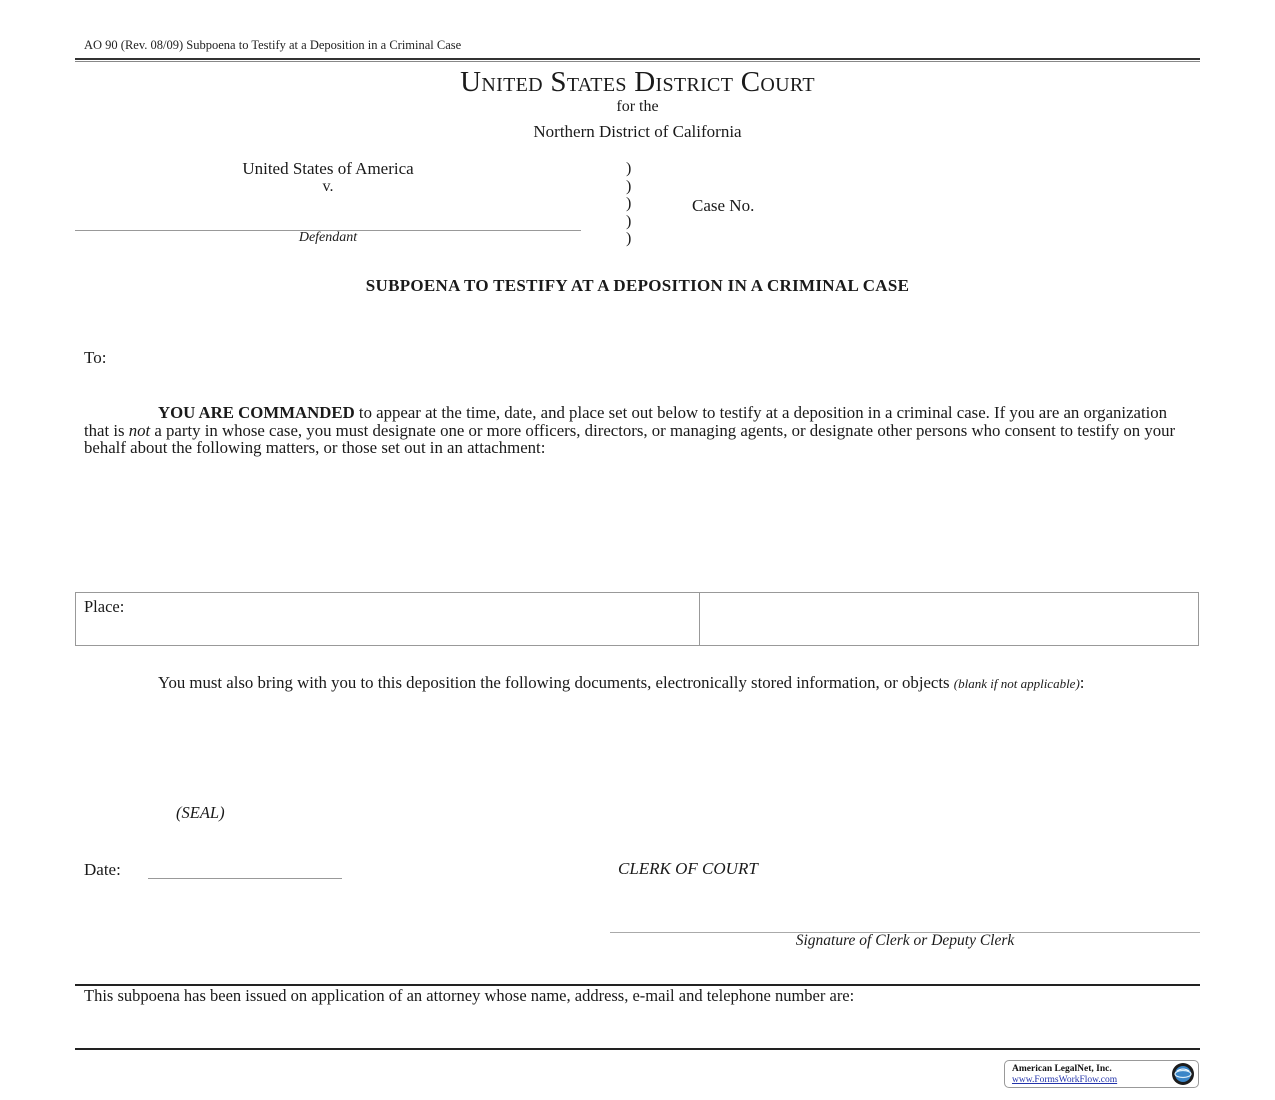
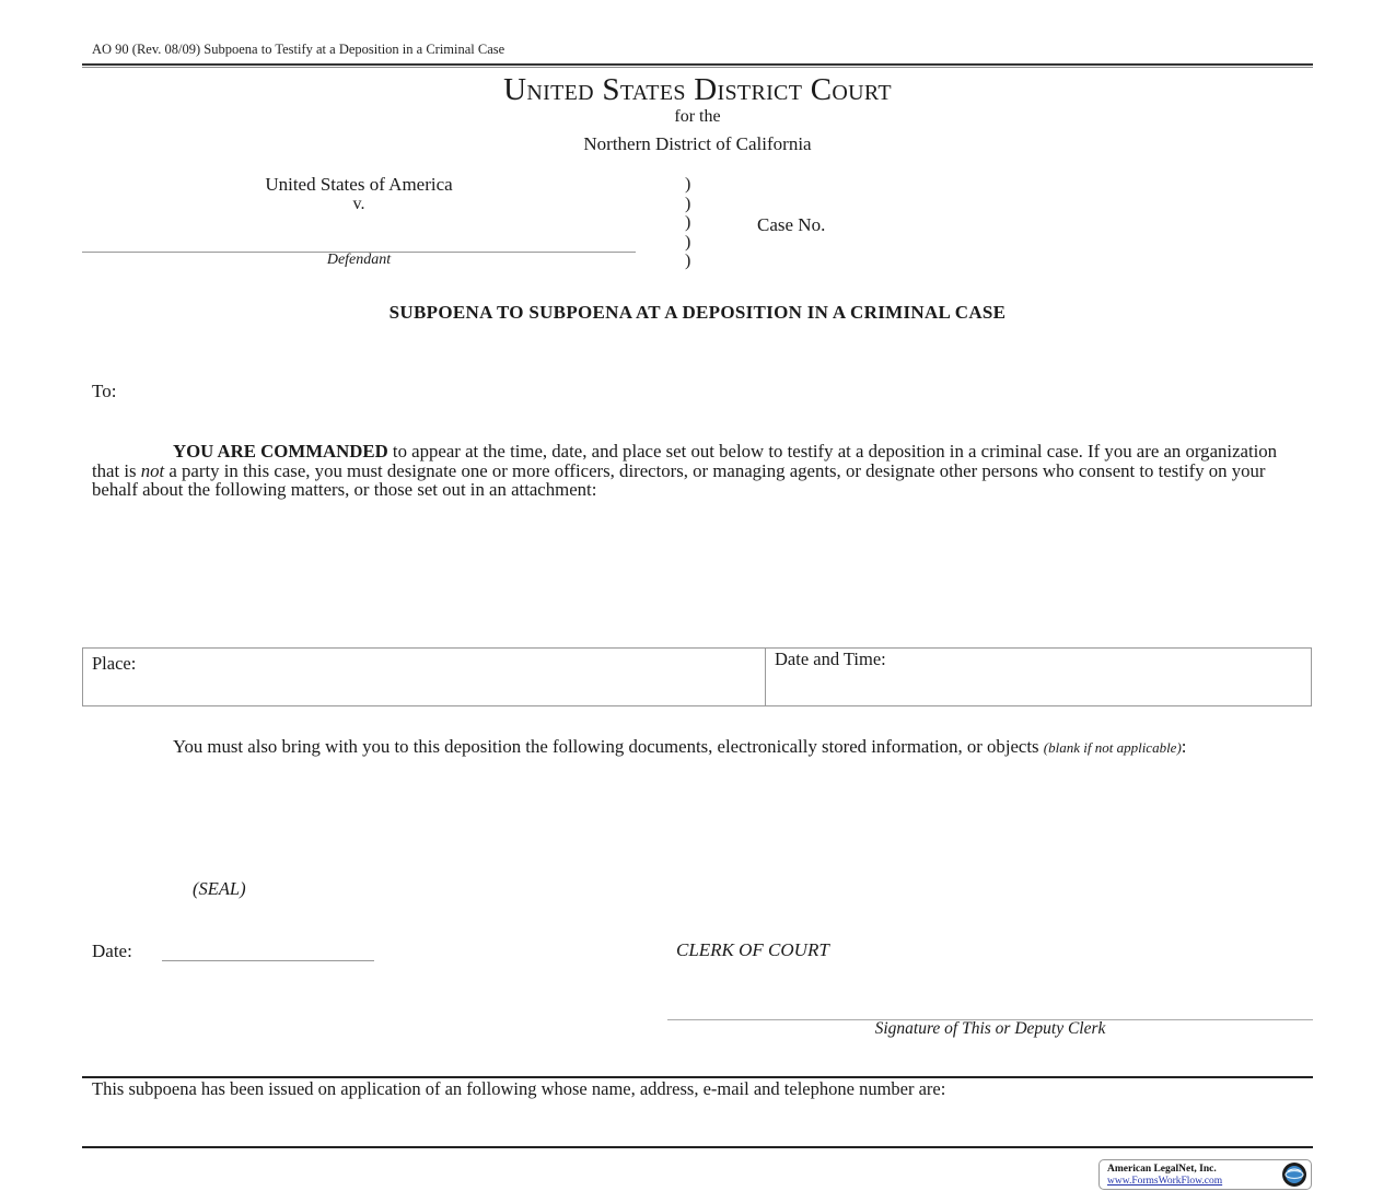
  AO 90 (Rev. 08/09) Subpoena to Testify at a Deposition in a Criminal Case
  United States District Court
  for the
  Northern District of California
  United States of America
  v.
  Defendant
  )
  )
  )
  )
  )
  Case No.
- SUBPOENA TO TESTIFY AT A DEPOSITION IN A CRIMINAL CASE
+ SUBPOENA TO SUBPOENA AT A DEPOSITION IN A CRIMINAL CASE
  To:
- YOU ARE COMMANDED to appear at the time, date, and place set out below to testify at a deposition in a criminal case. If you are an organization that is not a party in whose case, you must designate one or more officers, directors, or managing agents, or designate other persons who consent to testify on your behalf about the following matters, or those set out in an attachment:
+ YOU ARE COMMANDED to appear at the time, date, and place set out below to testify at a deposition in a criminal case. If you are an organization that is not a party in this case, you must designate one or more officers, directors, or managing agents, or designate other persons who consent to testify on your behalf about the following matters, or those set out in an attachment:
  Place:
+ Date and Time:
  You must also bring with you to this deposition the following documents, electronically stored information, or objects (blank if not applicable):
  (SEAL)
  Date:
  CLERK OF COURT
- Signature of Clerk or Deputy Clerk
+ Signature of This or Deputy Clerk
- This subpoena has been issued on application of an attorney whose name, address, e-mail and telephone number are:
+ This subpoena has been issued on application of an following whose name, address, e-mail and telephone number are:
  American LegalNet, Inc.
  www.FormsWorkFlow.com
